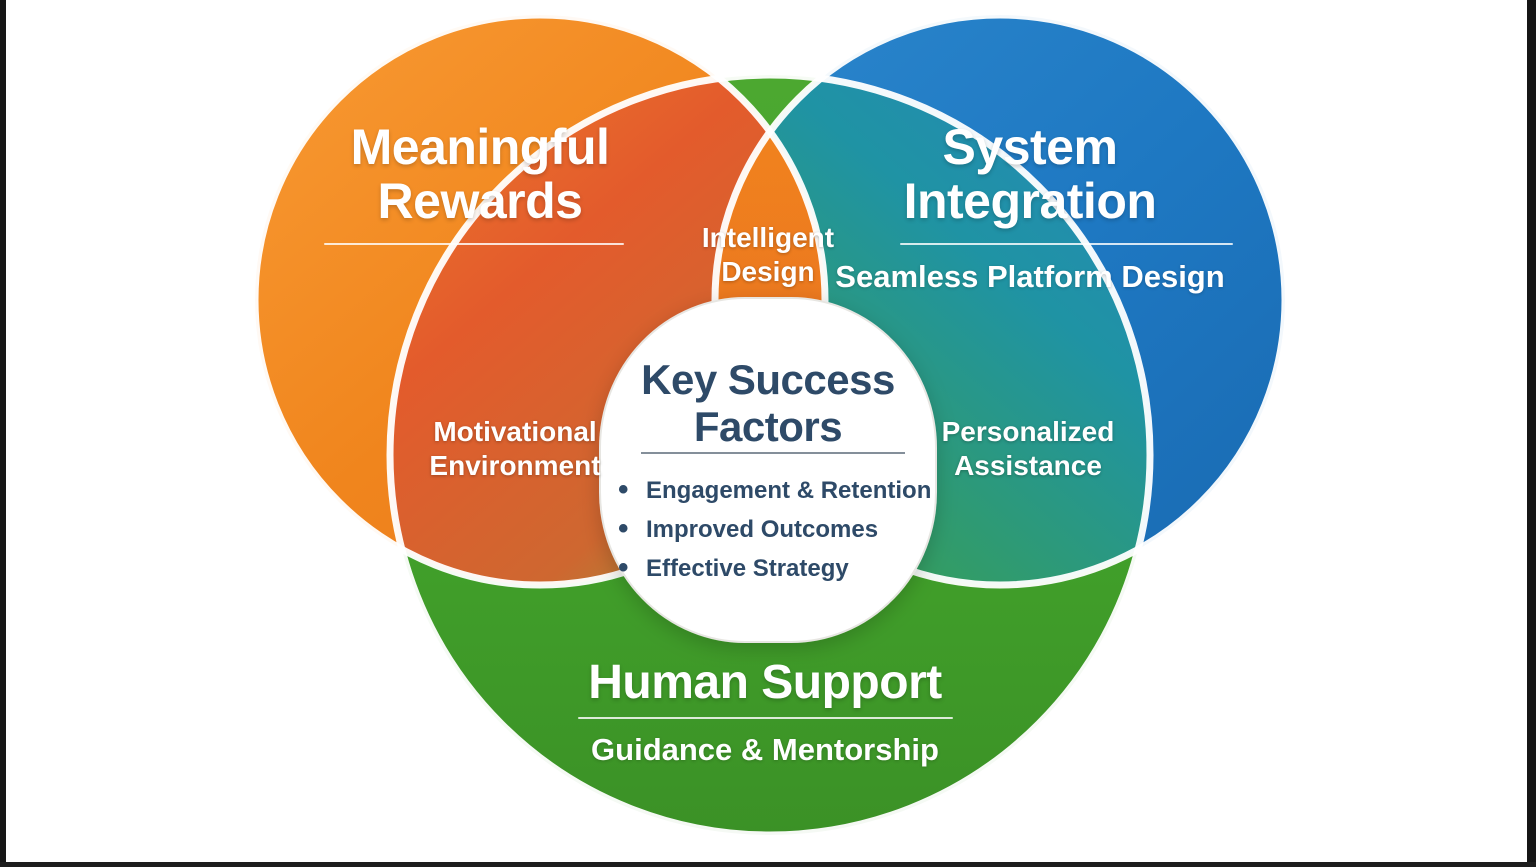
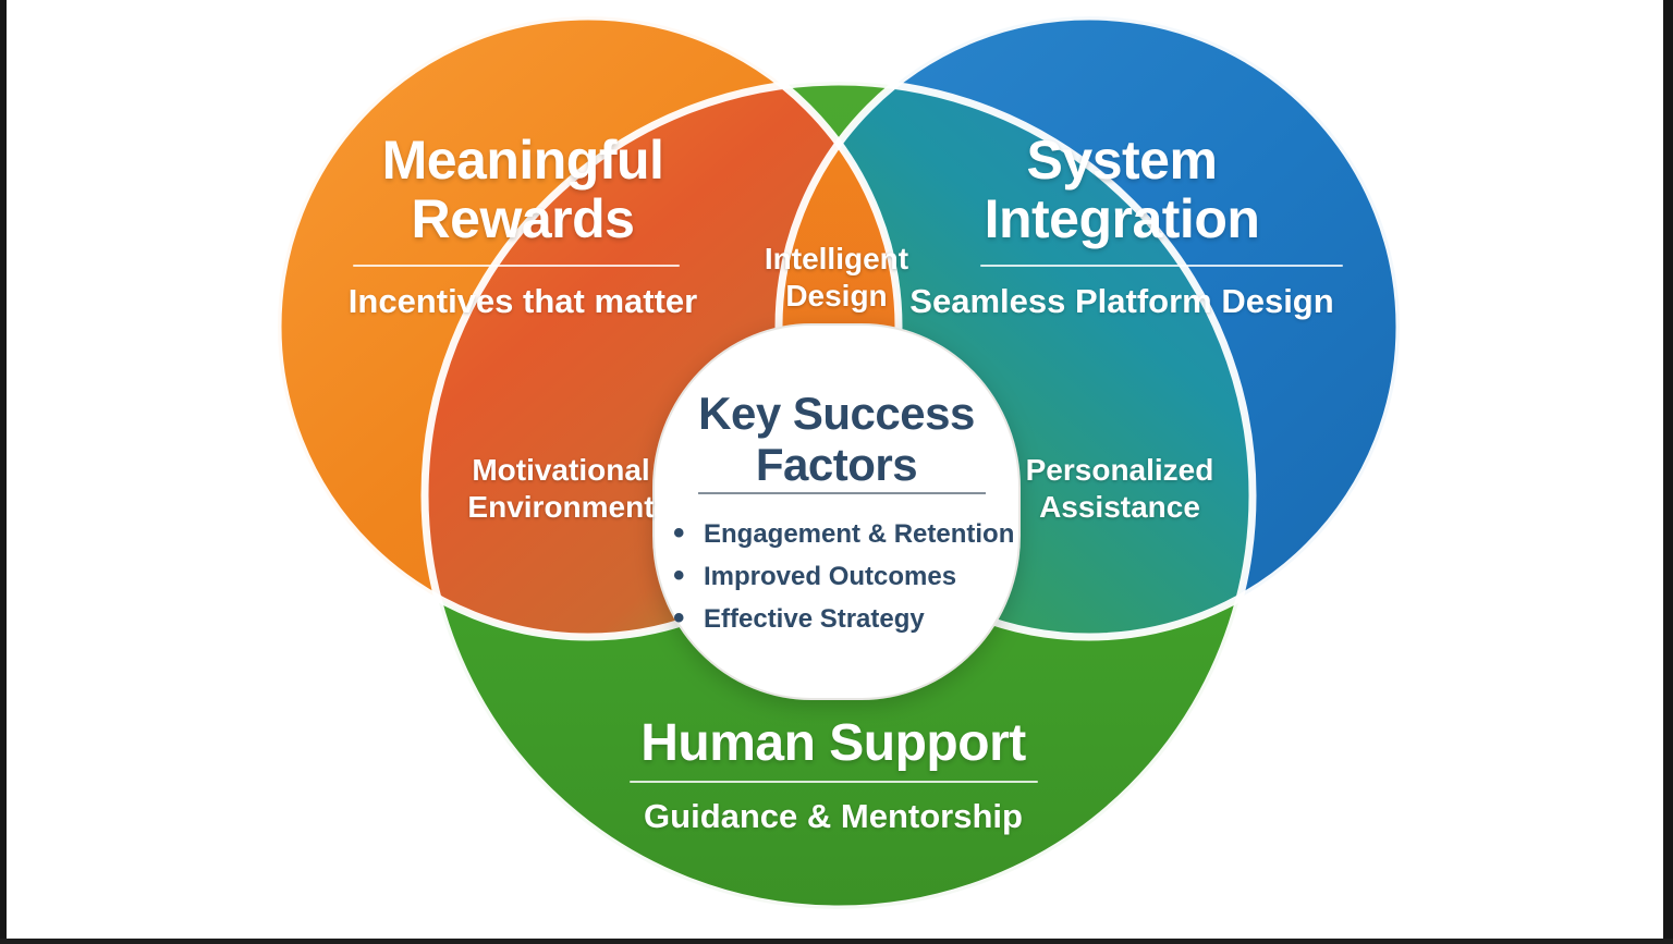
  Meaningful Rewards
+ Incentives that matter
  System Integration
  Seamless Platform Design
  Intelligent Design
  Motivational Environment
  Personalized Assistance
  Key Success Factors
  Engagement & Retention
  Improved Outcomes
  Effective Strategy
  Human Support
  Guidance & Mentorship
